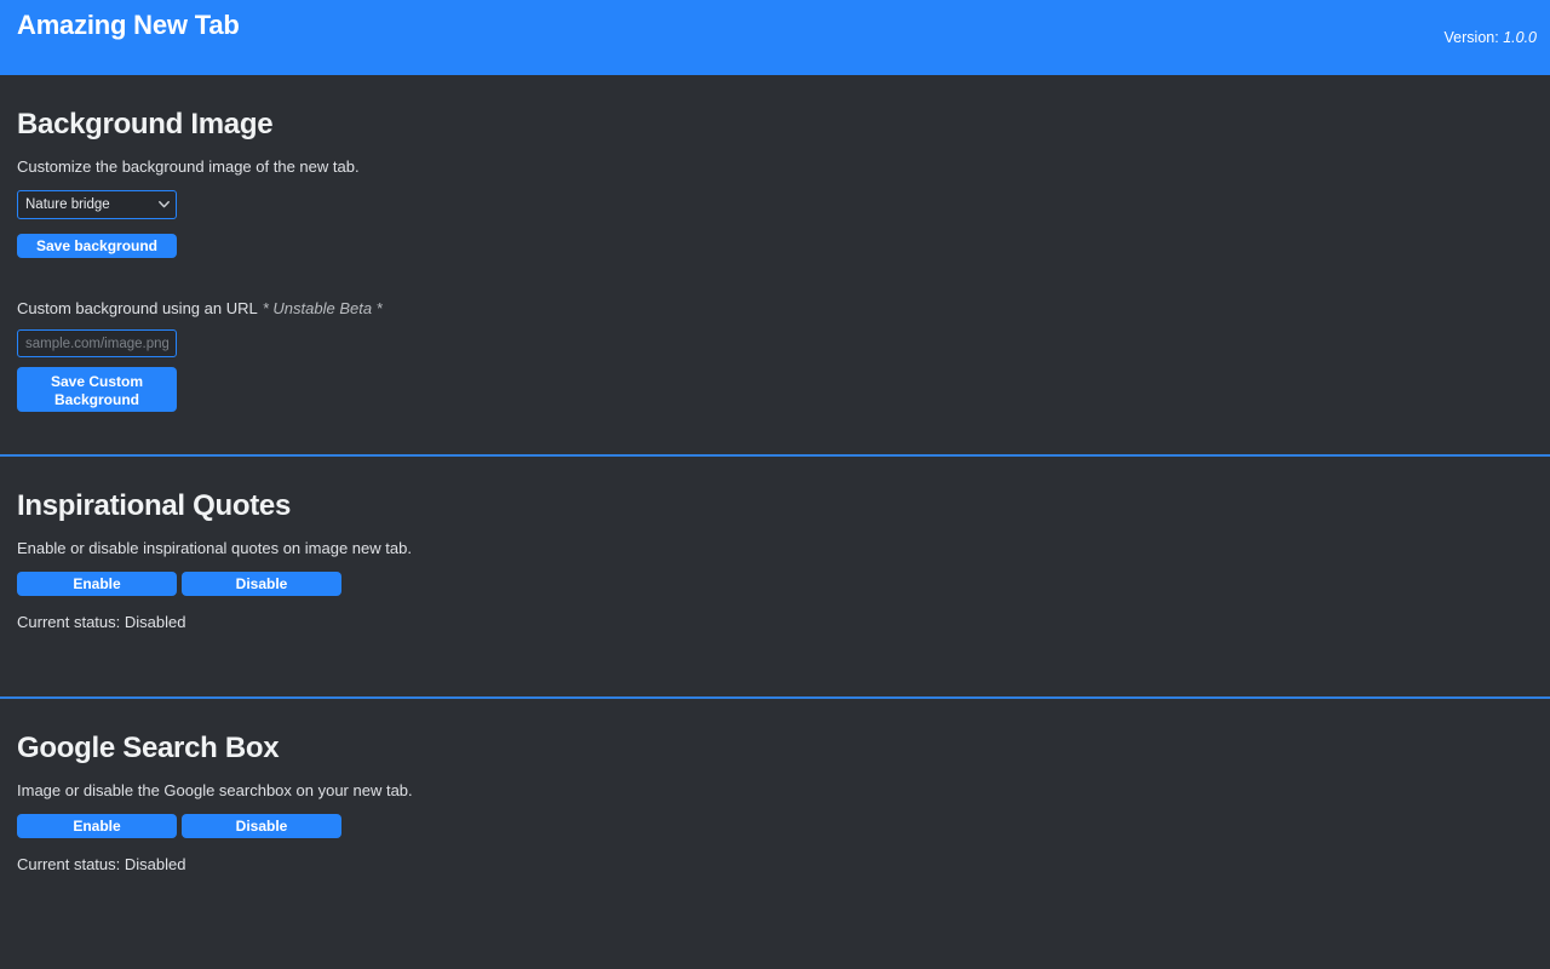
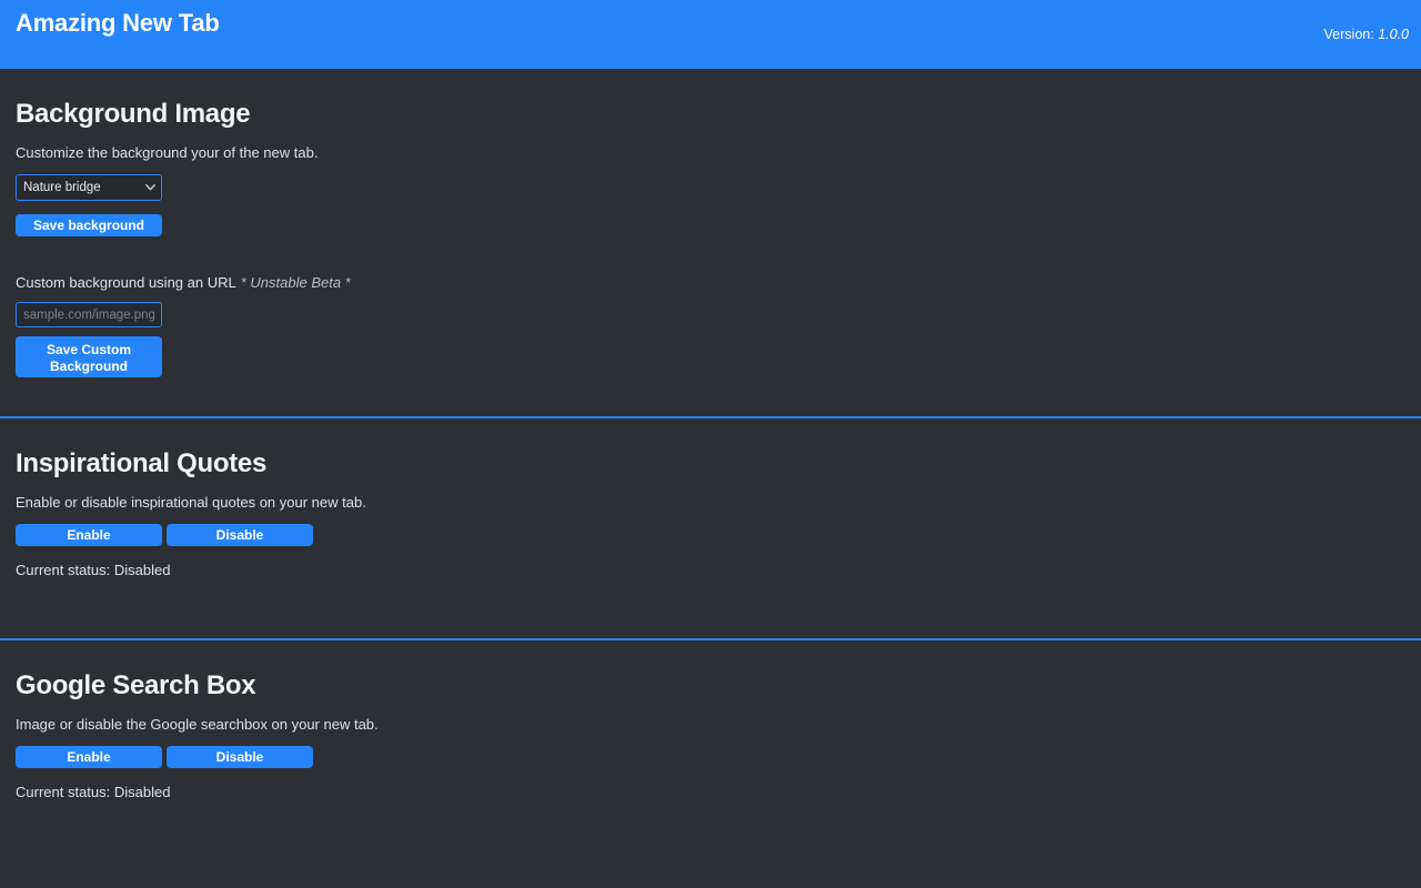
  Amazing New Tab
  Version: 1.0.0
  Background Image
- Customize the background image of the new tab.
+ Customize the background your of the new tab.
  Nature bridge
  Save background
  Custom background using an URL * Unstable Beta *
  sample.com/image.png
  Save Custom Background
  Inspirational Quotes
- Enable or disable inspirational quotes on image new tab.
+ Enable or disable inspirational quotes on your new tab.
  Enable
  Disable
  Current status: Disabled
  Google Search Box
  Image or disable the Google searchbox on your new tab.
  Enable
  Disable
  Current status: Disabled
